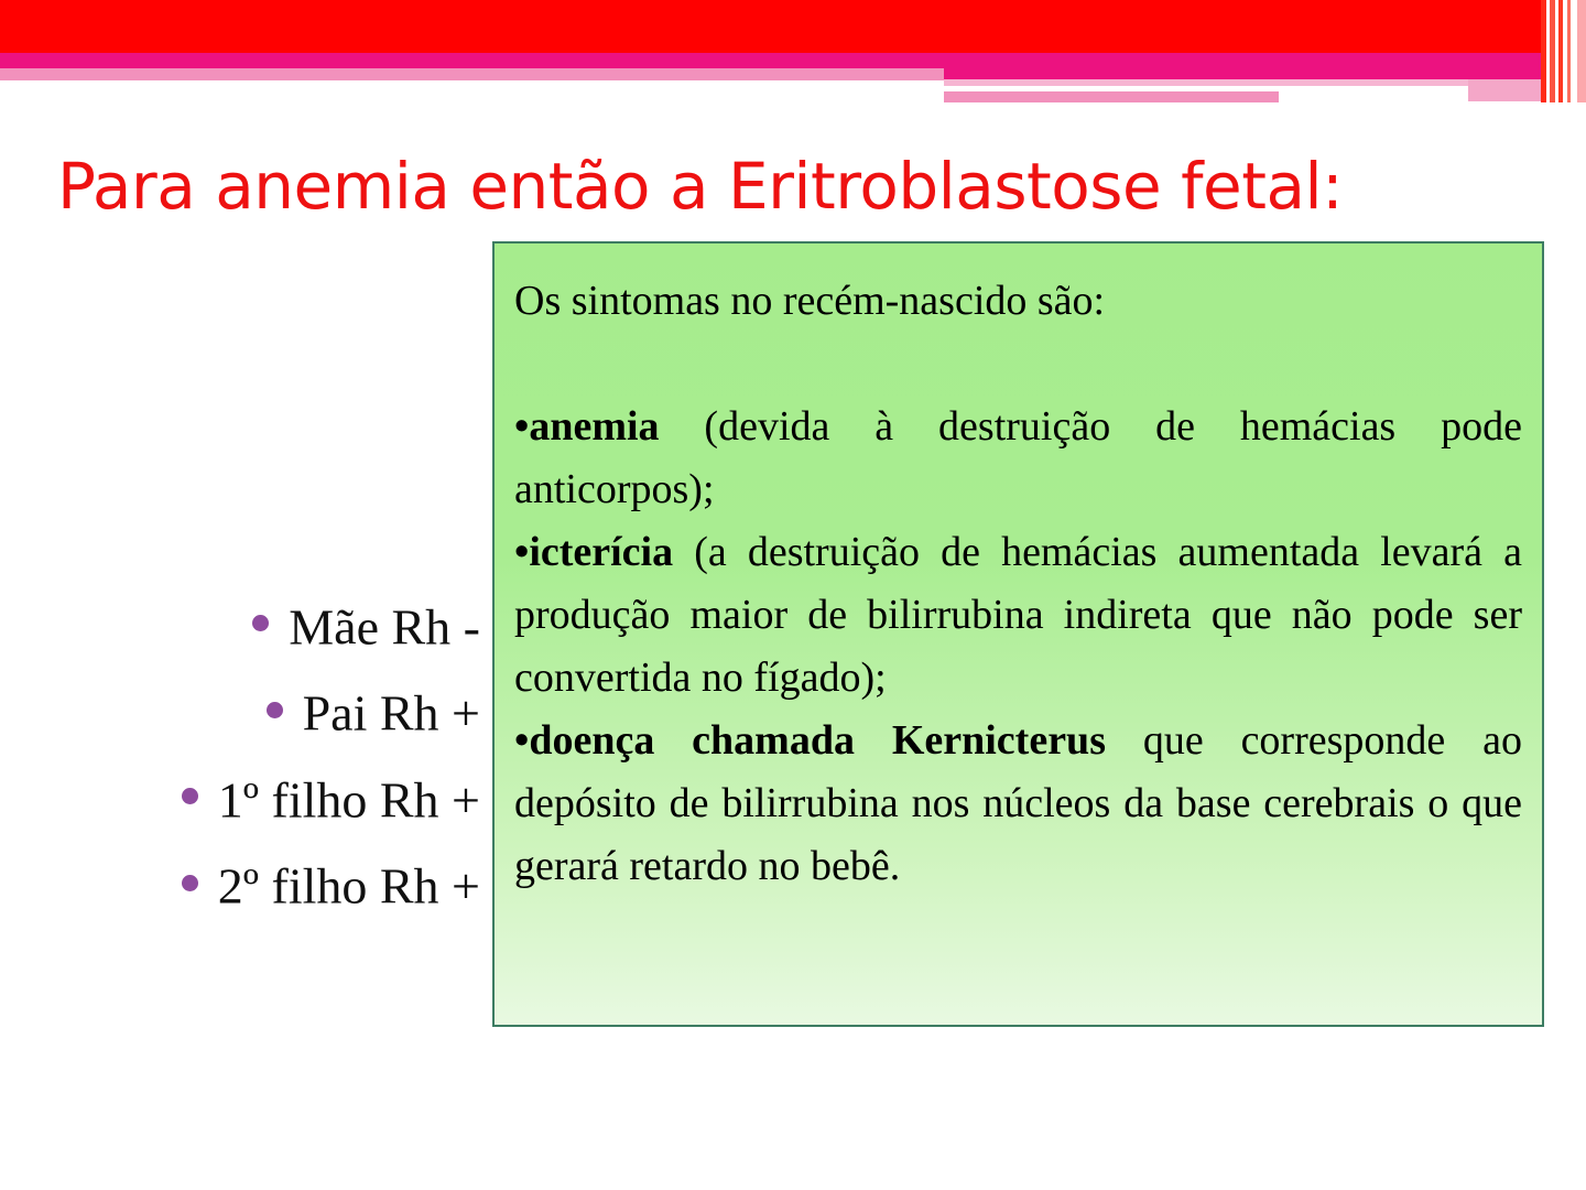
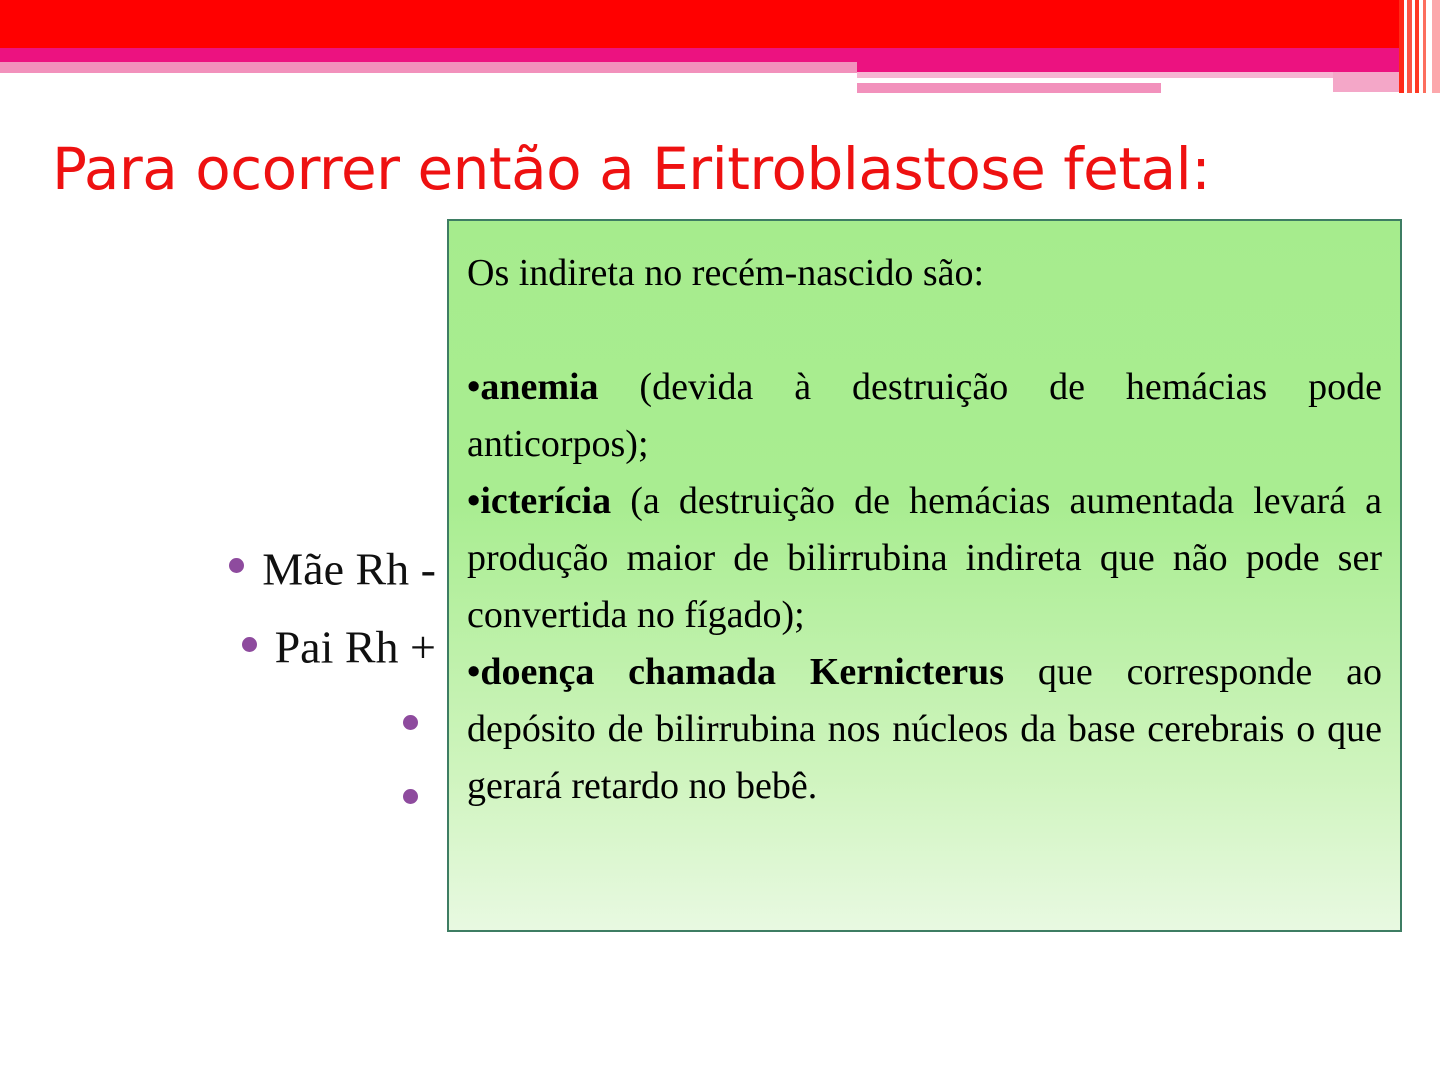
- Para anemia então a Eritroblastose fetal:
+ Para ocorrer então a Eritroblastose fetal:
  Mãe Rh -
  Pai Rh +
- 1º filho Rh +
- 2º filho Rh +
- Os sintomas no recém-nascido são:
+ Os indireta no recém-nascido são:
  anemia (devida à destruição de hemácias pode anticorpos);
  icterícia (a destruição de hemácias aumentada levará a produção maior de bilirrubina indireta que não pode ser convertida no fígado);
  doença chamada Kernicterus que corresponde ao depósito de bilirrubina nos núcleos da base cerebrais o que gerará retardo no bebê.
